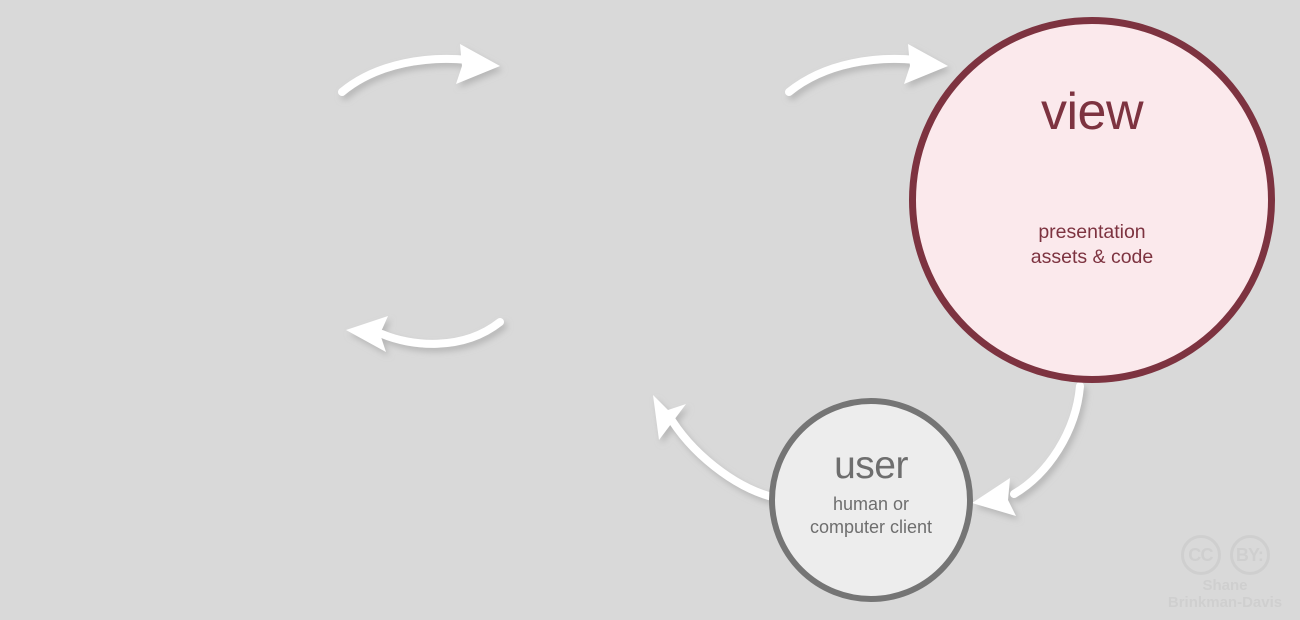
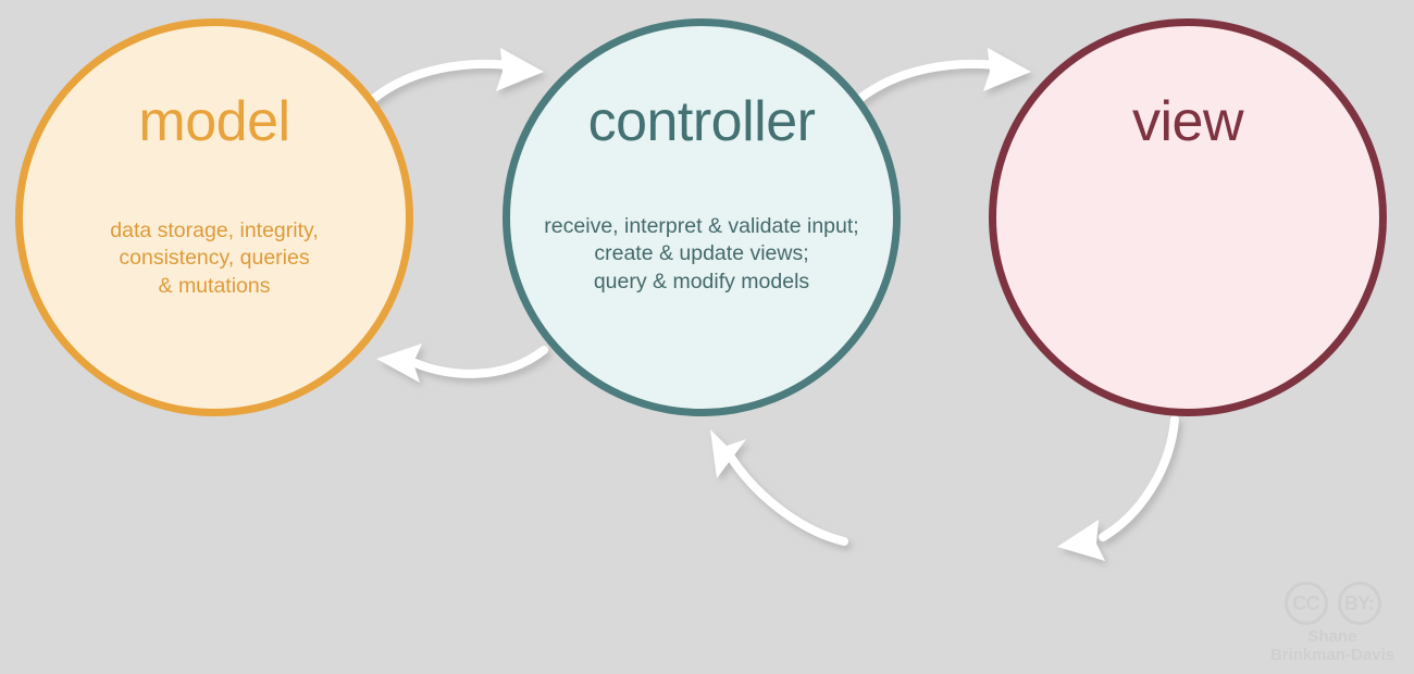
+ model
+ data storage, integrity,
+ consistency, queries
+ & mutations
+ controller
+ receive, interpret & validate input;
+ create & update views;
+ query & modify models
  view
- presentation
- assets & code
- user
- human or
- computer client
